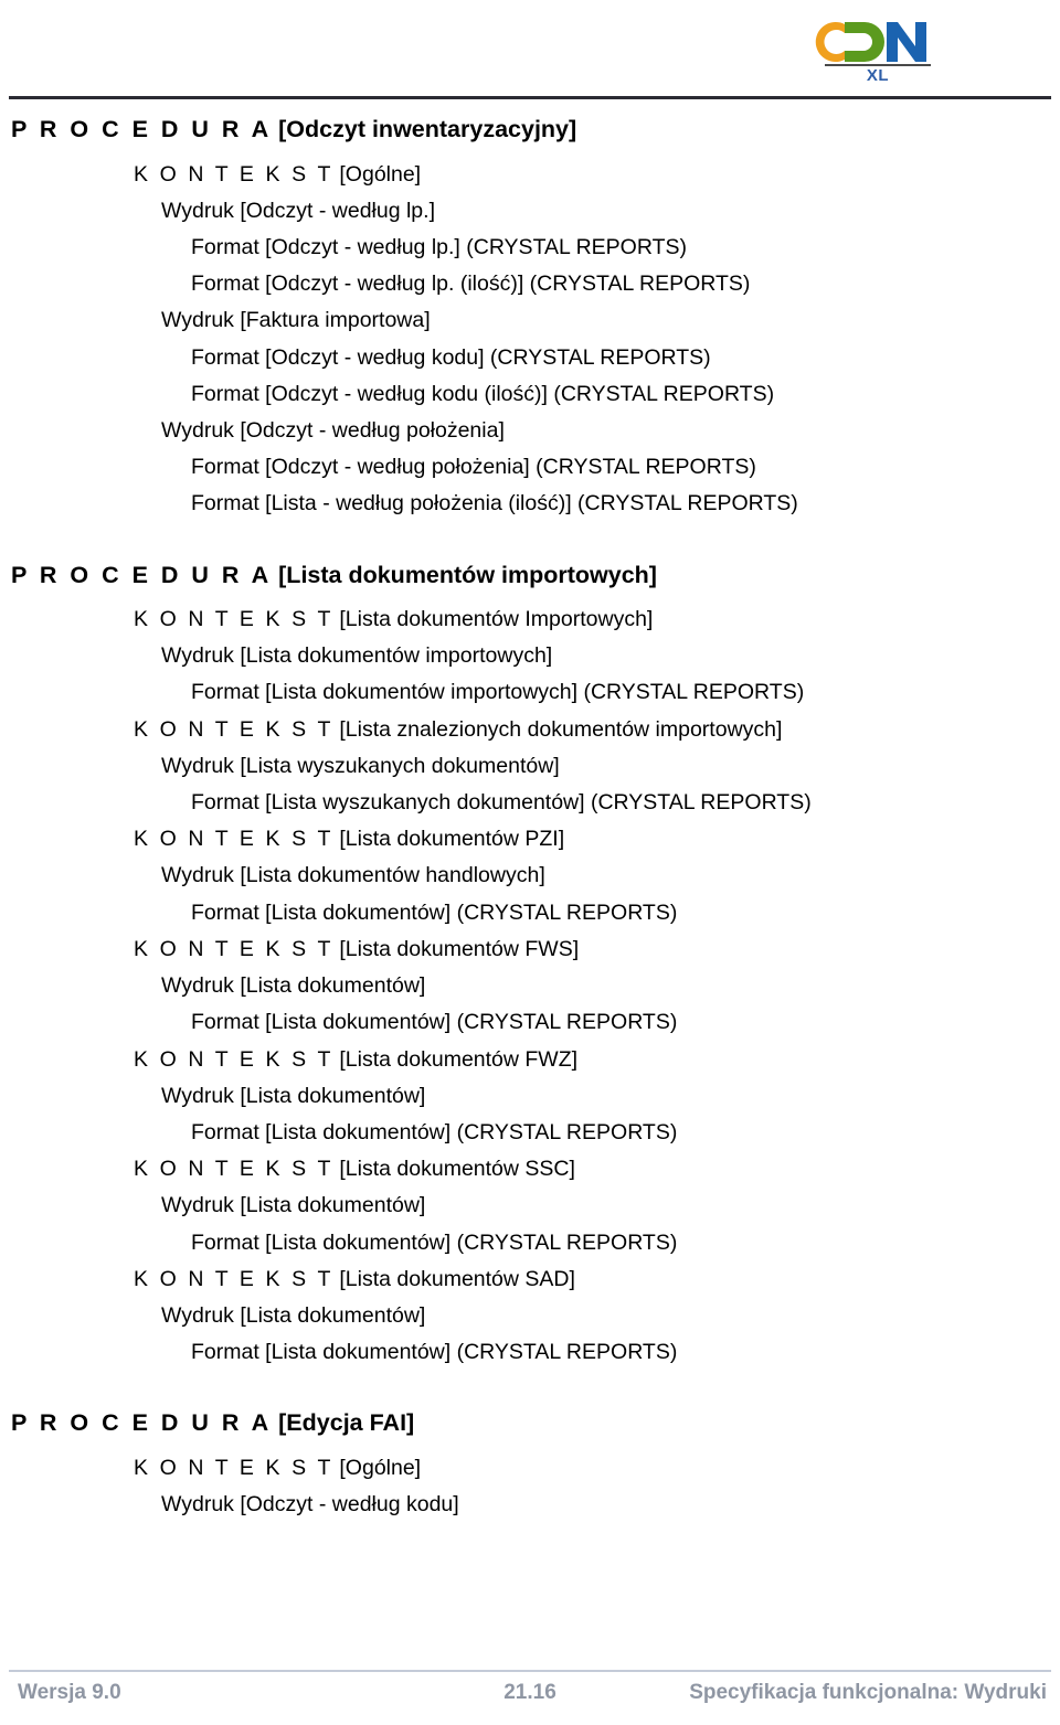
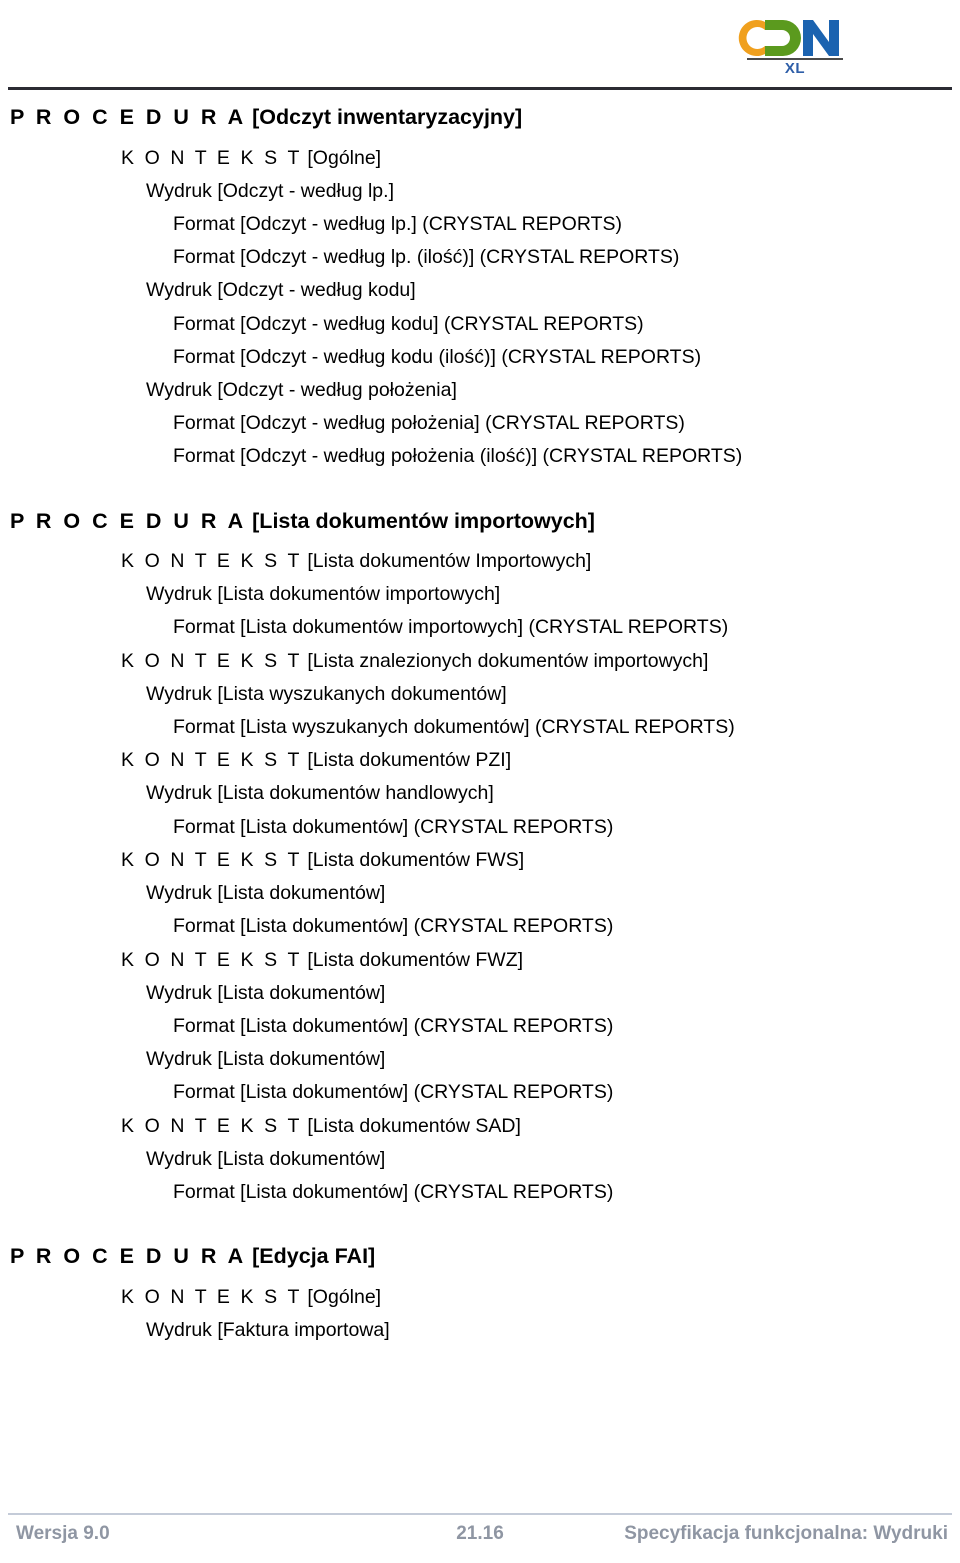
  XL
  P R O C E D U R A [Odczyt inwentaryzacyjny]
  K O N T E K S T [Ogólne]
  Wydruk [Odczyt - według lp.]
  Format [Odczyt - według lp.] (CRYSTAL REPORTS)
  Format [Odczyt - według lp. (ilość)] (CRYSTAL REPORTS)
- Wydruk [Faktura importowa]
+ Wydruk [Odczyt - według kodu]
  Format [Odczyt - według kodu] (CRYSTAL REPORTS)
  Format [Odczyt - według kodu (ilość)] (CRYSTAL REPORTS)
  Wydruk [Odczyt - według położenia]
  Format [Odczyt - według położenia] (CRYSTAL REPORTS)
- Format [Lista - według położenia (ilość)] (CRYSTAL REPORTS)
+ Format [Odczyt - według położenia (ilość)] (CRYSTAL REPORTS)
  P R O C E D U R A [Lista dokumentów importowych]
  K O N T E K S T [Lista dokumentów Importowych]
  Wydruk [Lista dokumentów importowych]
  Format [Lista dokumentów importowych] (CRYSTAL REPORTS)
  K O N T E K S T [Lista znalezionych dokumentów importowych]
  Wydruk [Lista wyszukanych dokumentów]
  Format [Lista wyszukanych dokumentów] (CRYSTAL REPORTS)
  K O N T E K S T [Lista dokumentów PZI]
  Wydruk [Lista dokumentów handlowych]
  Format [Lista dokumentów] (CRYSTAL REPORTS)
  K O N T E K S T [Lista dokumentów FWS]
  Wydruk [Lista dokumentów]
  Format [Lista dokumentów] (CRYSTAL REPORTS)
  K O N T E K S T [Lista dokumentów FWZ]
  Wydruk [Lista dokumentów]
  Format [Lista dokumentów] (CRYSTAL REPORTS)
- K O N T E K S T [Lista dokumentów SSC]
  Wydruk [Lista dokumentów]
  Format [Lista dokumentów] (CRYSTAL REPORTS)
  K O N T E K S T [Lista dokumentów SAD]
  Wydruk [Lista dokumentów]
  Format [Lista dokumentów] (CRYSTAL REPORTS)
  P R O C E D U R A [Edycja FAI]
  K O N T E K S T [Ogólne]
- Wydruk [Odczyt - według kodu]
+ Wydruk [Faktura importowa]
  Wersja 9.0
  21.16
  Specyfikacja funkcjonalna: Wydruki
